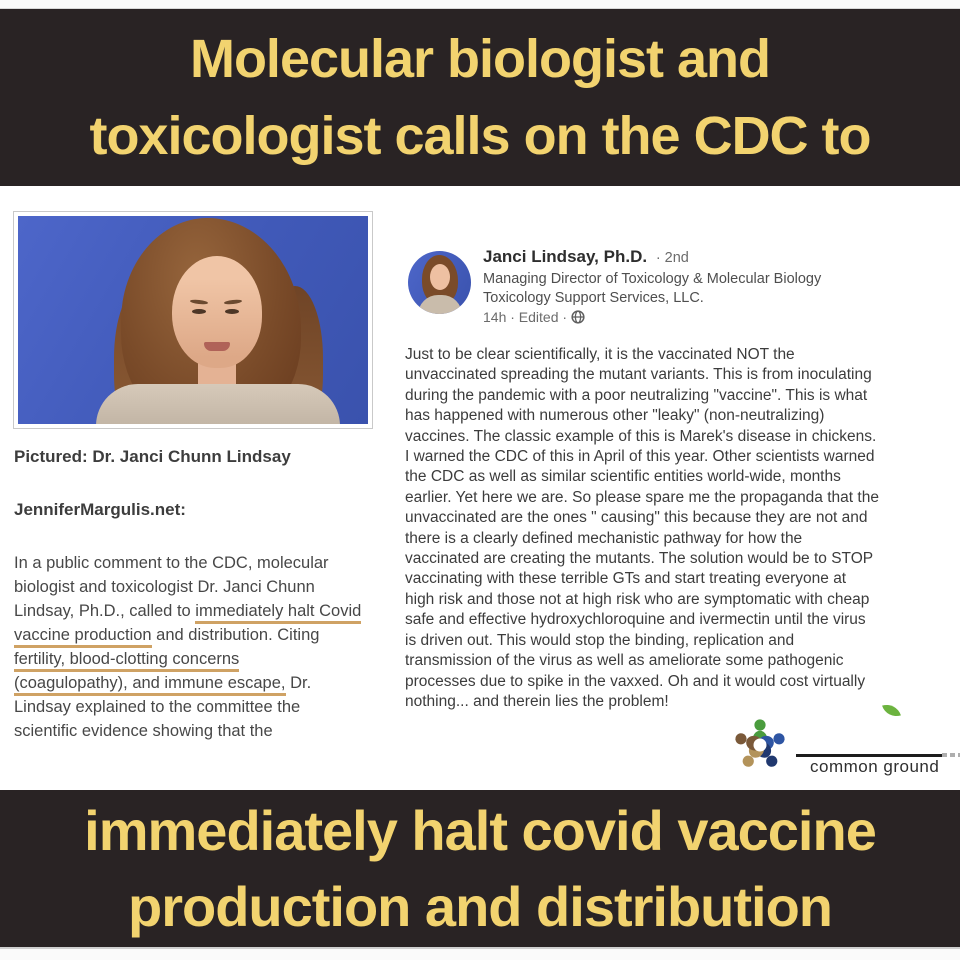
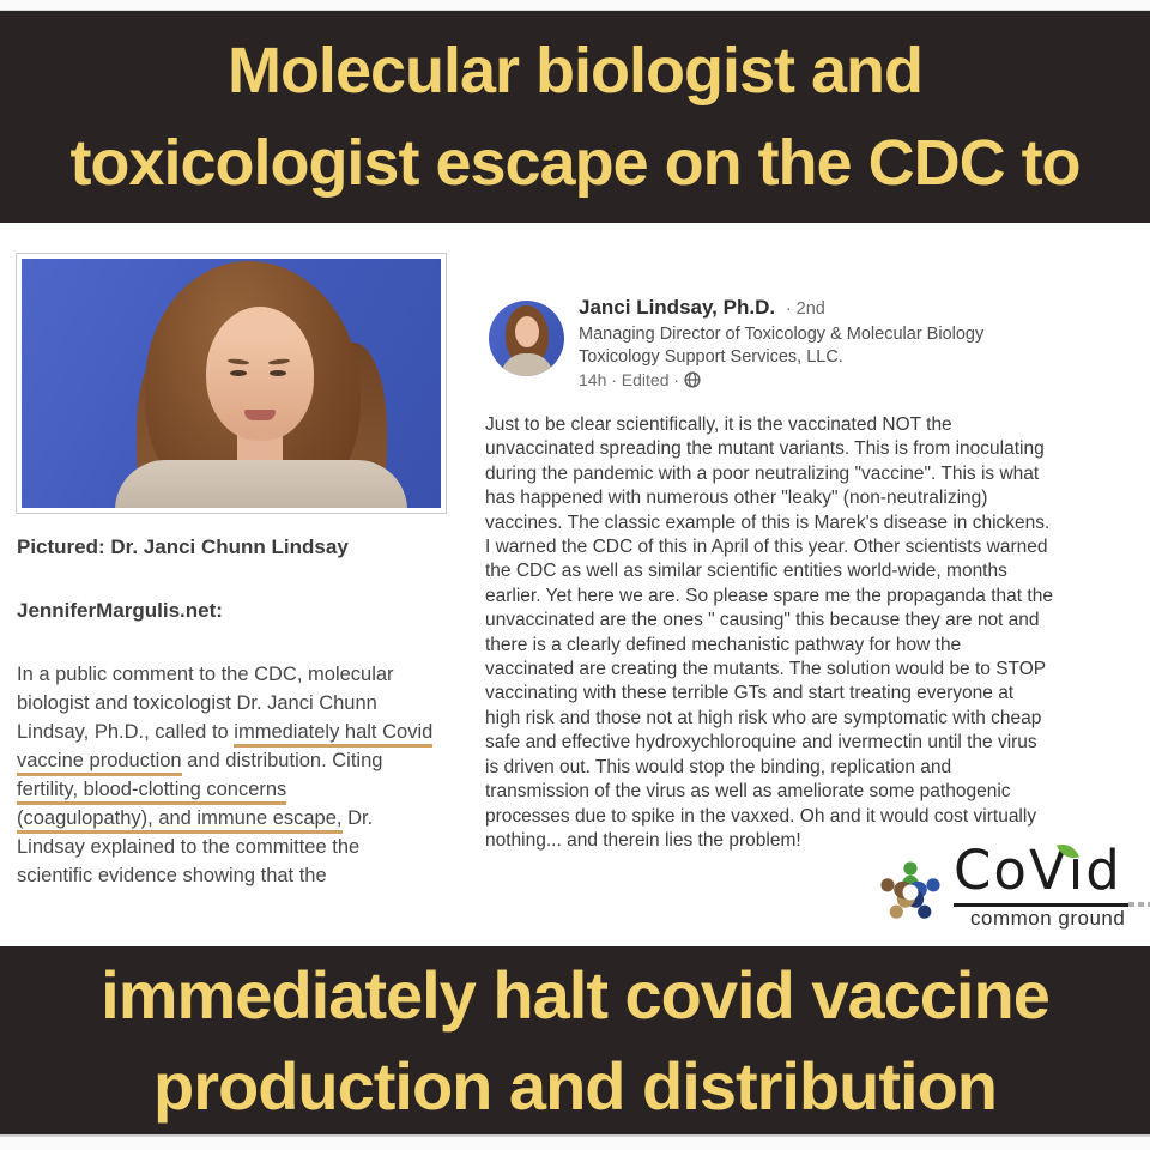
  Molecular biologist and
- toxicologist calls on the CDC to
+ toxicologist escape on the CDC to
  Pictured: Dr. Janci Chunn Lindsay
  JenniferMargulis.net:
  In a public comment to the CDC, molecular
  biologist and toxicologist Dr. Janci Chunn
  Lindsay, Ph.D., called to immediately halt Covid
  vaccine production and distribution. Citing
  fertility, blood-clotting concerns
  (coagulopathy), and immune escape, Dr.
  Lindsay explained to the committee the
  scientific evidence showing that the
  Janci Lindsay, Ph.D. · 2nd
  Managing Director of Toxicology & Molecular Biology
  Toxicology Support Services, LLC.
  14h · Edited ·
  Just to be clear scientifically, it is the vaccinated NOT the
  unvaccinated spreading the mutant variants. This is from inoculating
  during the pandemic with a poor neutralizing "vaccine". This is what
  has happened with numerous other "leaky" (non-neutralizing)
  vaccines. The classic example of this is Marek's disease in chickens.
  I warned the CDC of this in April of this year. Other scientists warned
  the CDC as well as similar scientific entities world-wide, months
  earlier. Yet here we are. So please spare me the propaganda that the
  unvaccinated are the ones " causing" this because they are not and
  there is a clearly defined mechanistic pathway for how the
  vaccinated are creating the mutants. The solution would be to STOP
  vaccinating with these terrible GTs and start treating everyone at
  high risk and those not at high risk who are symptomatic with cheap
  safe and effective hydroxychloroquine and ivermectin until the virus
  is driven out. This would stop the binding, replication and
  transmission of the virus as well as ameliorate some pathogenic
  processes due to spike in the vaxxed. Oh and it would cost virtually
  nothing... and therein lies the problem!
+ CoVıd
  common ground
  immediately halt covid vaccine
  production and distribution
